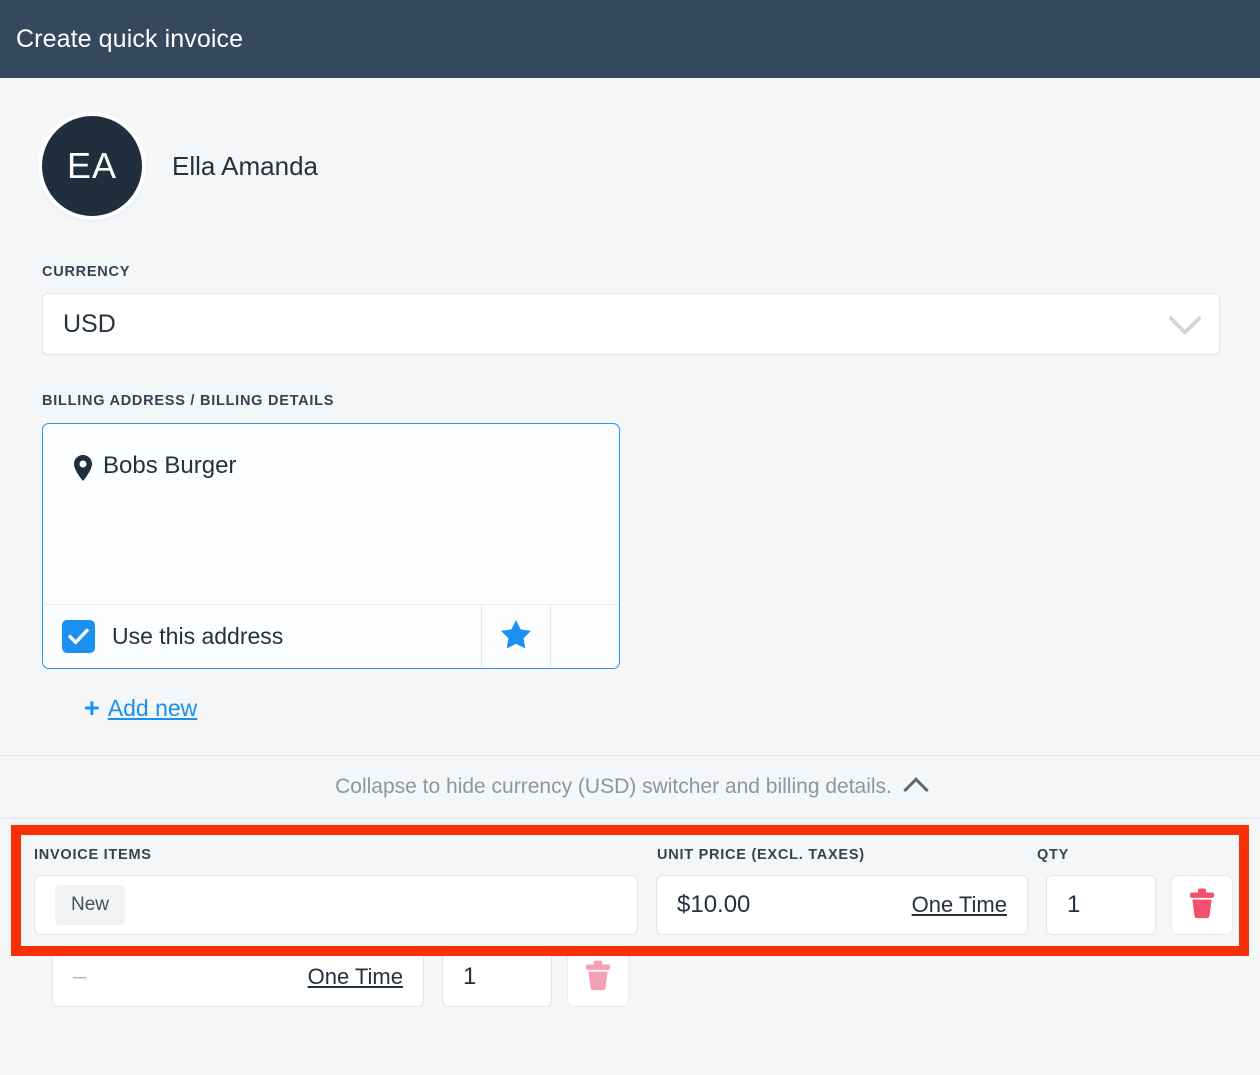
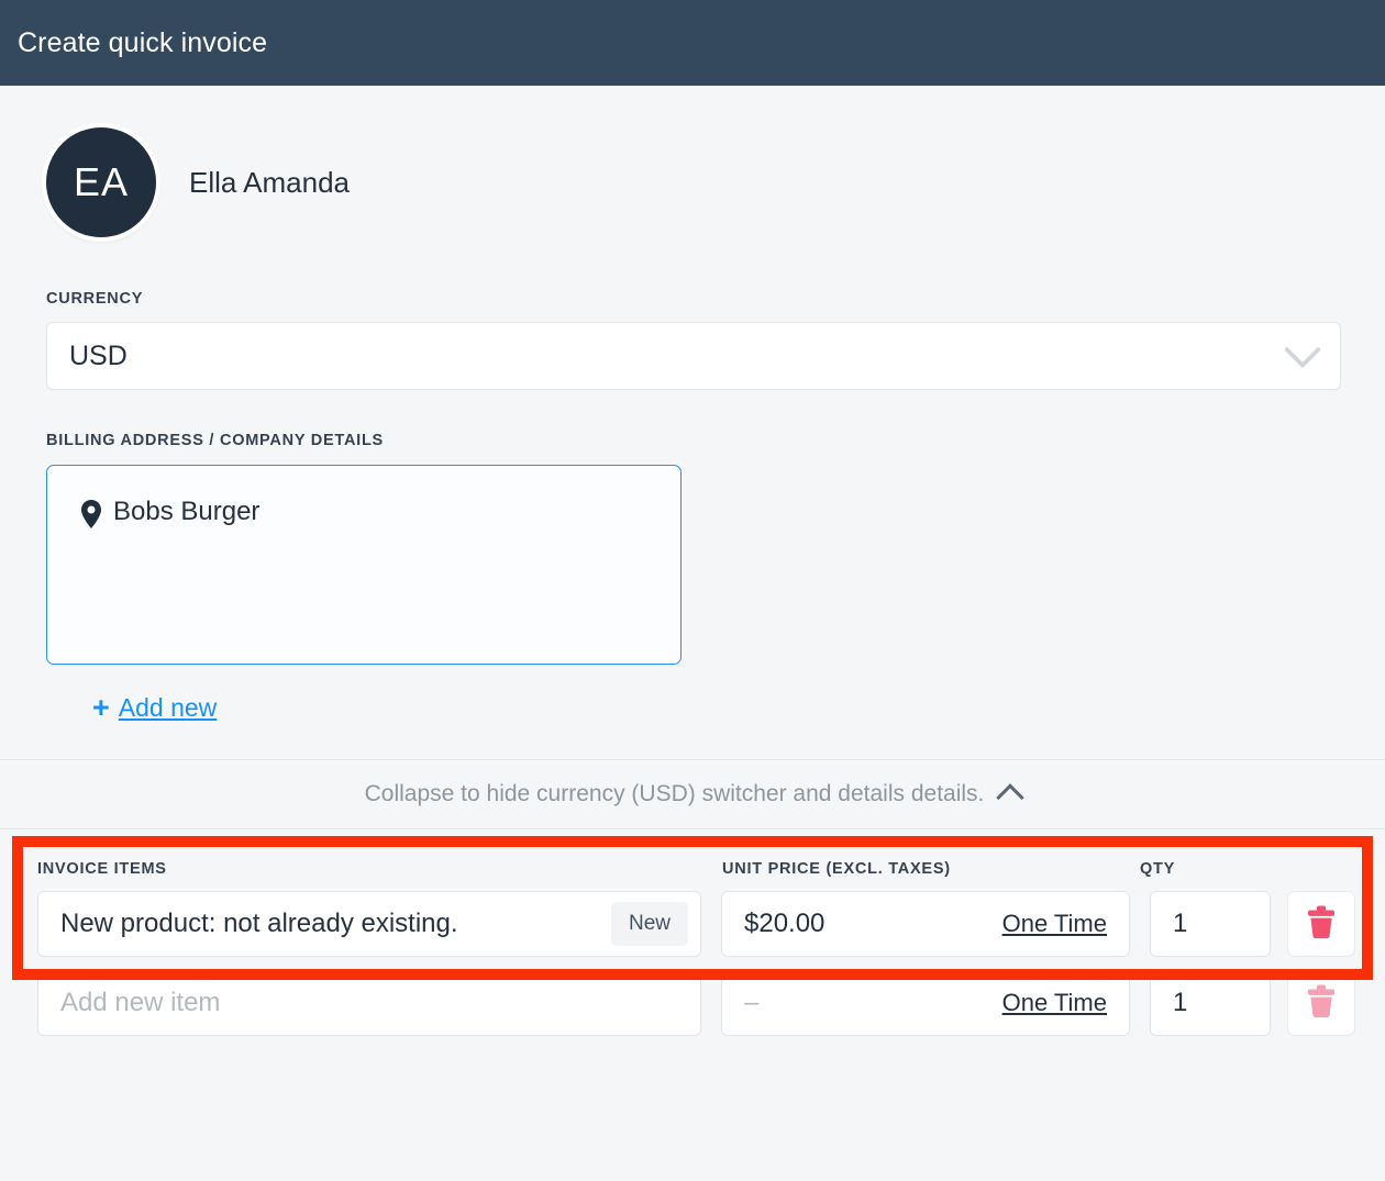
  Create quick invoice
  EA
  Ella Amanda
  CURRENCY
  USD
- BILLING ADDRESS / BILLING DETAILS
+ BILLING ADDRESS / COMPANY DETAILS
  Bobs Burger
- Use this address
  +
  Add new
- Collapse to hide currency (USD) switcher and billing details.
+ Collapse to hide currency (USD) switcher and details details.
  INVOICE ITEMS
  UNIT PRICE (EXCL. TAXES)
  QTY
+ New product: not already existing.
  New
- $10.00
+ $20.00
  One Time
  1
+ Add new item
  –
  One Time
  1
